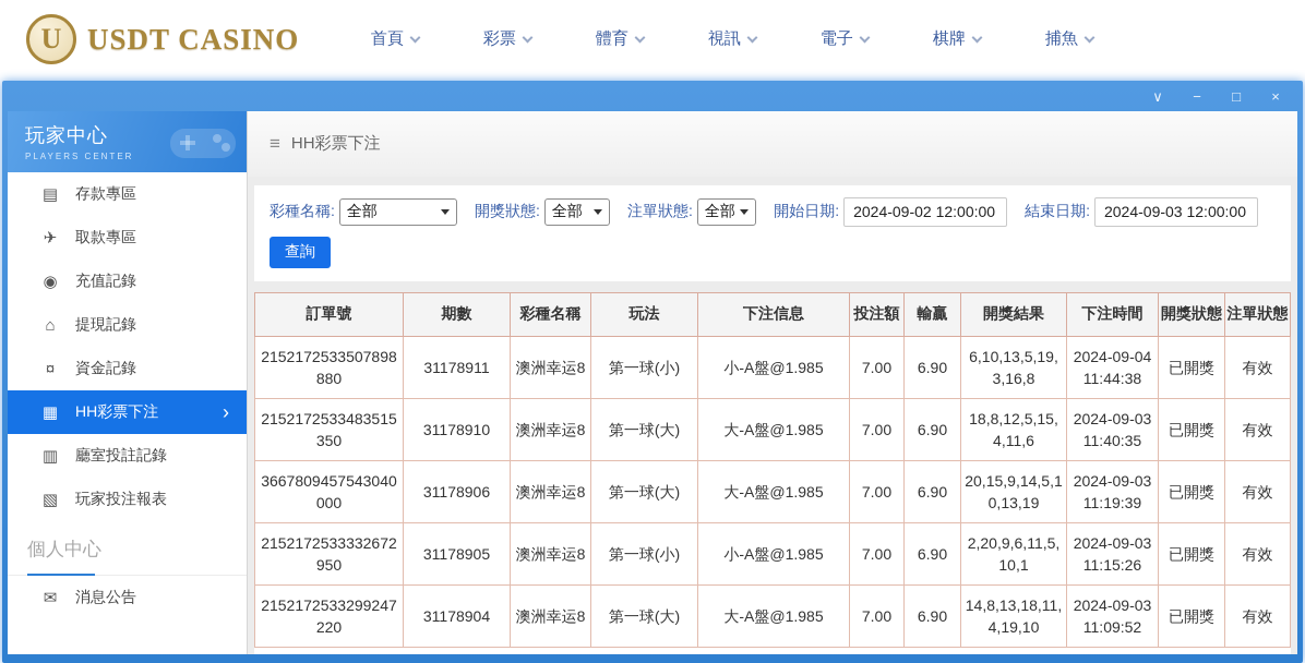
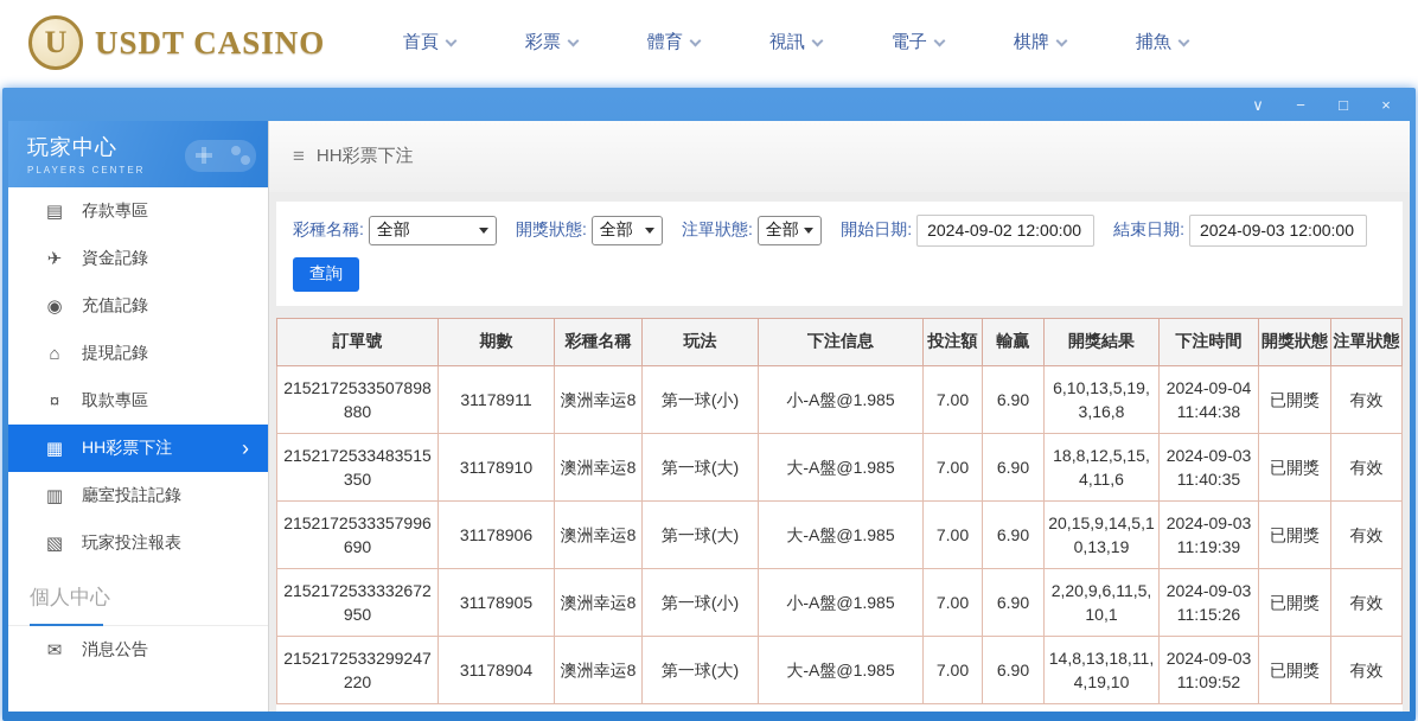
  U
  USDT CASINO
  首頁
  彩票
  體育
  視訊
  電子
  棋牌
  捕魚
  ∨
  −
  □
  ×
  玩家中心
  PLAYERS CENTER
  ▤
  存款專區
  ✈
- 取款專區
+ 資金記錄
  ◉
  充值記錄
  ⌂
  提現記錄
  ¤
- 資金記錄
+ 取款專區
  ▦
  HH彩票下注
  ›
  ▥
  廳室投註記錄
  ▧
  玩家投注報表
  個人中心
  ✉
  消息公告
  ≡
  HH彩票下注
  彩種名稱:
  全部
  開獎狀態:
  全部
  注單狀態:
  全部
  開始日期:
  2024-09-02 12:00:00
  結束日期:
  2024-09-03 12:00:00
  查詢
  訂單號	期數	彩種名稱	玩法	下注信息	投注額	輸贏	開獎結果	下注時間	開獎狀態	注單狀態
  2152172533507898880	31178911	澳洲幸运8	第一球(小)	小-A盤@1.985	7.00	6.90	6,10,13,5,19,3,16,8	2024-09-04 11:44:38	已開獎	有效
  2152172533483515350	31178910	澳洲幸运8	第一球(大)	大-A盤@1.985	7.00	6.90	18,8,12,5,15,4,11,6	2024-09-03 11:40:35	已開獎	有效
- 3667809457543040000	31178906	澳洲幸运8	第一球(大)	大-A盤@1.985	7.00	6.90	20,15,9,14,5,10,13,19	2024-09-03 11:19:39	已開獎	有效
+ 2152172533357996690	31178906	澳洲幸运8	第一球(大)	大-A盤@1.985	7.00	6.90	20,15,9,14,5,10,13,19	2024-09-03 11:19:39	已開獎	有效
  2152172533332672950	31178905	澳洲幸运8	第一球(小)	小-A盤@1.985	7.00	6.90	2,20,9,6,11,5,10,1	2024-09-03 11:15:26	已開獎	有效
  2152172533299247220	31178904	澳洲幸运8	第一球(大)	大-A盤@1.985	7.00	6.90	14,8,13,18,11,4,19,10	2024-09-03 11:09:52	已開獎	有效
